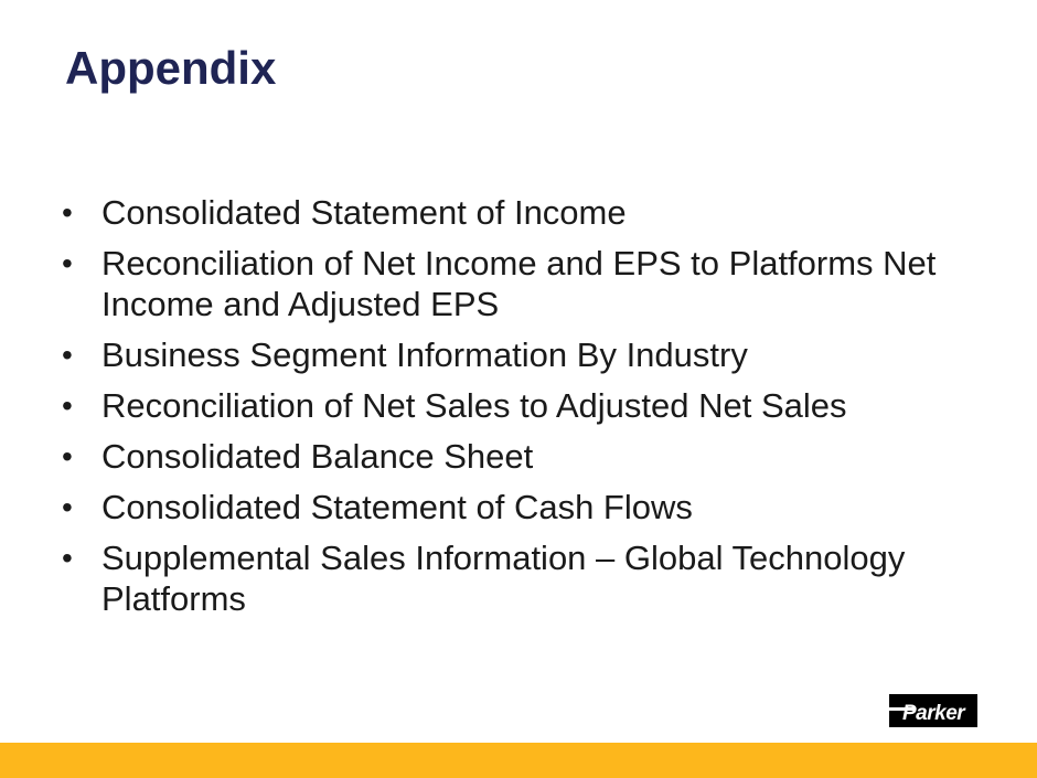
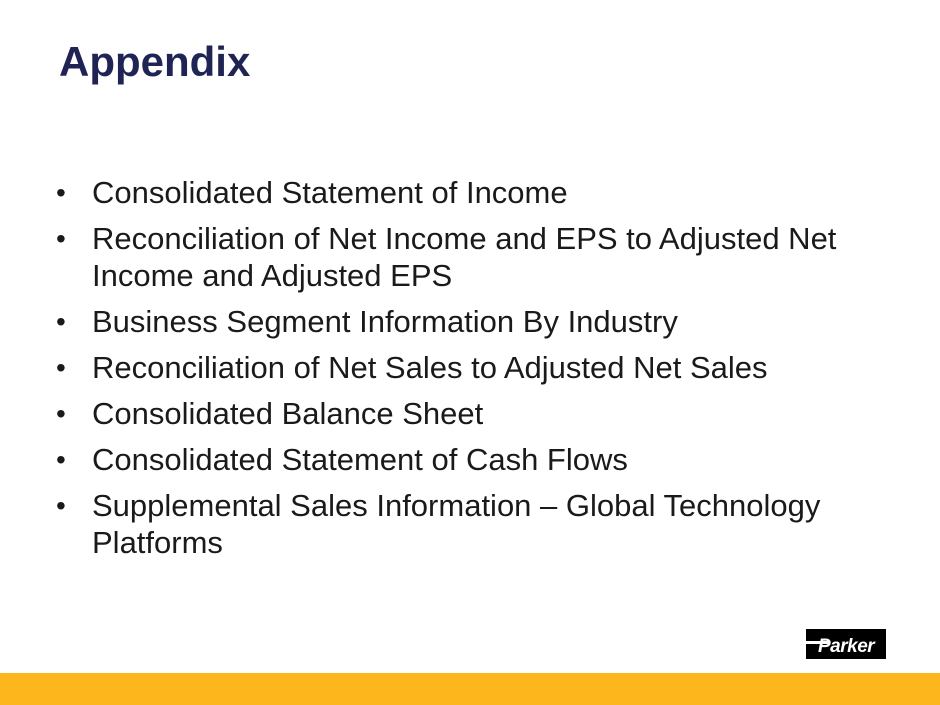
  Appendix
  •
  Consolidated Statement of Income
  •
- Reconciliation of Net Income and EPS to Platforms Net Income and Adjusted EPS
+ Reconciliation of Net Income and EPS to Adjusted Net Income and Adjusted EPS
  •
  Business Segment Information By Industry
  •
  Reconciliation of Net Sales to Adjusted Net Sales
  •
  Consolidated Balance Sheet
  •
  Consolidated Statement of Cash Flows
  •
  Supplemental Sales Information – Global Technology Platforms
  Parker
